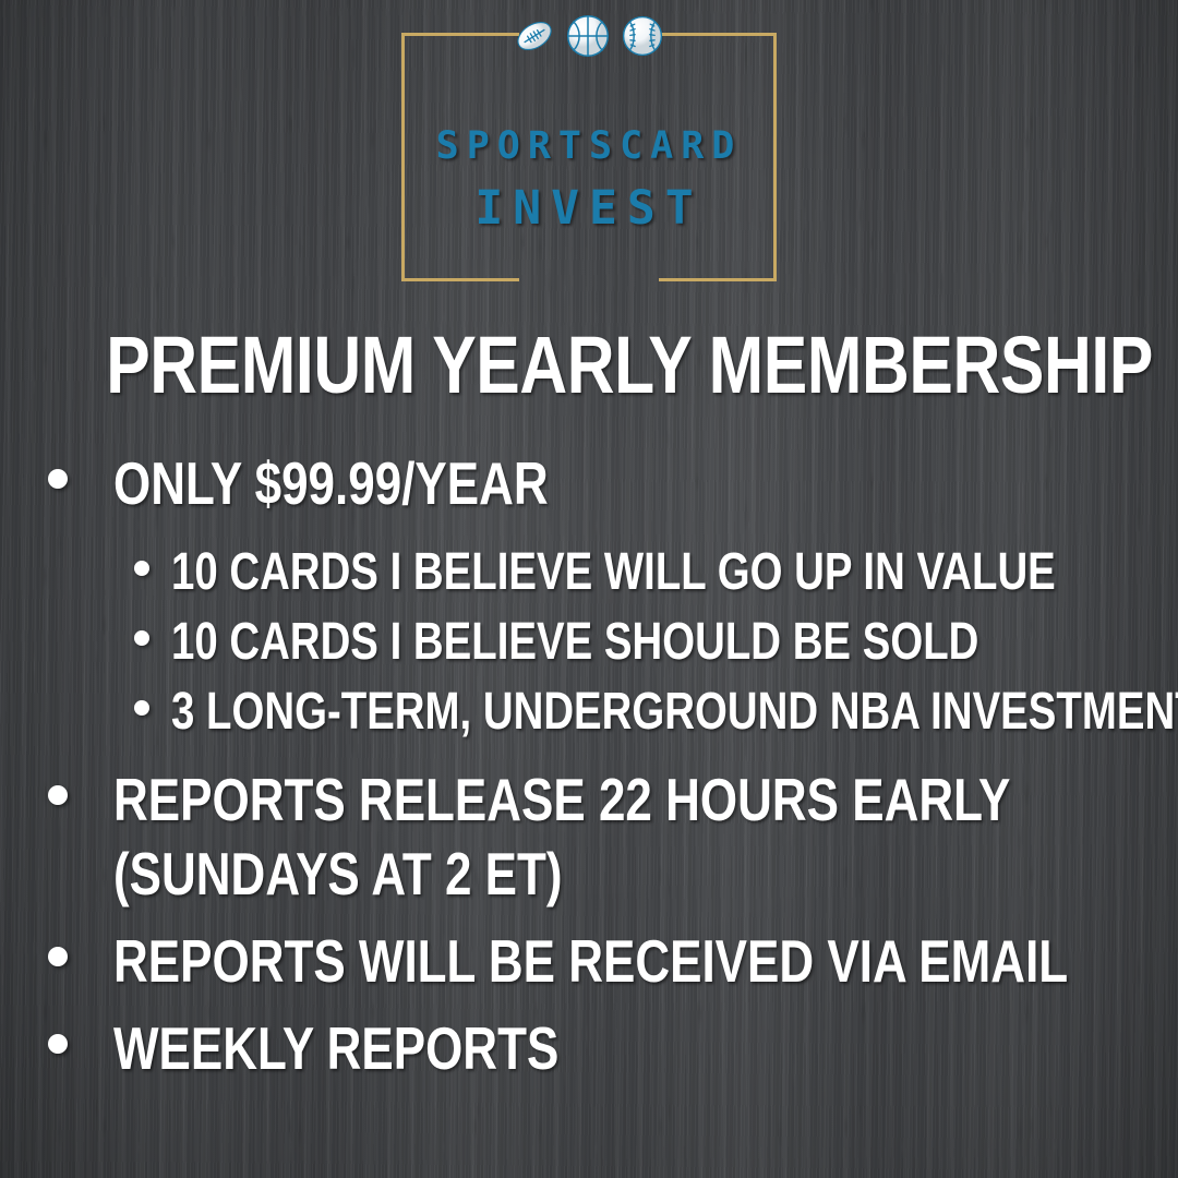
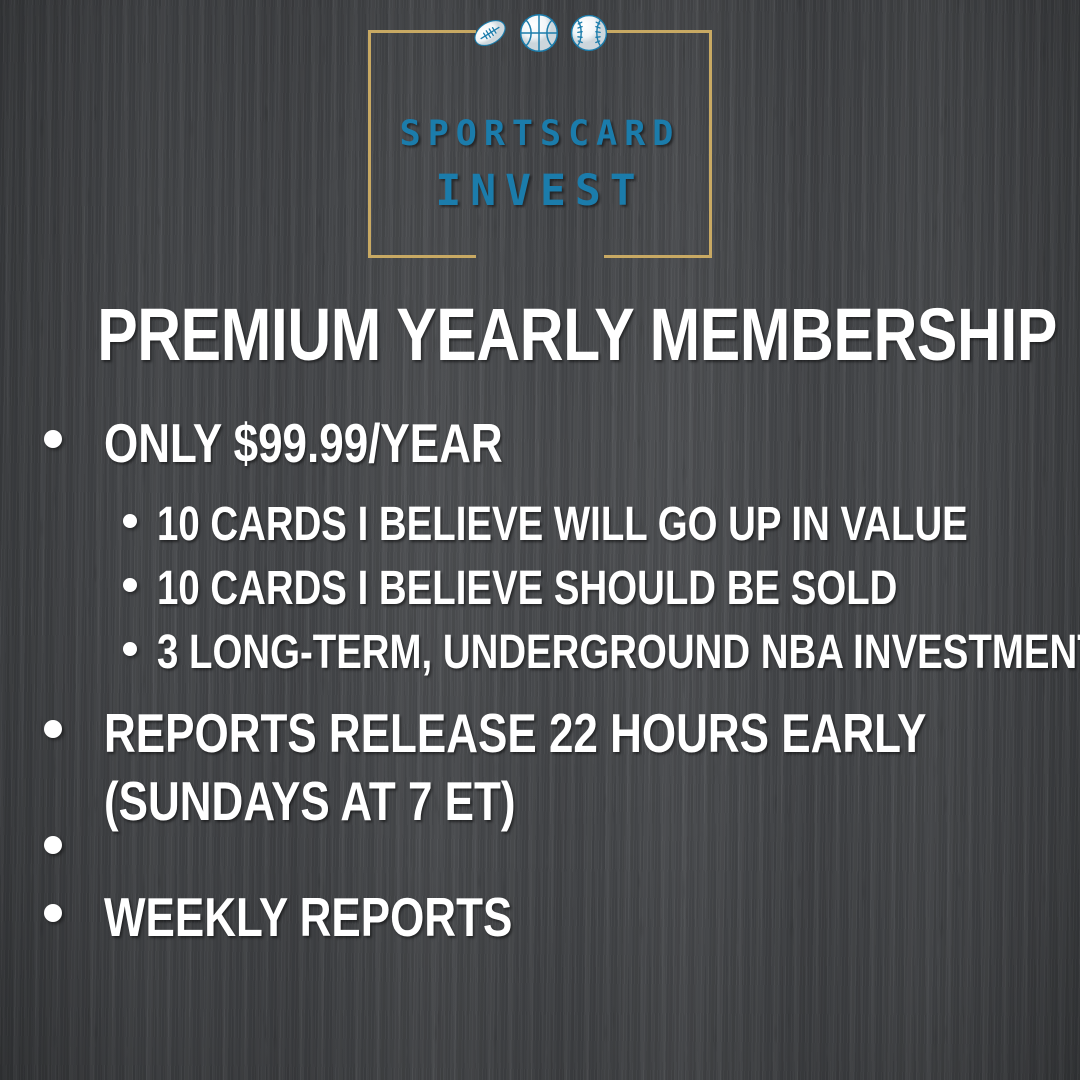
  SPORTSCARD
  INVEST
  PREMIUM YEARLY MEMBERSHIP
  ONLY $99.99/YEAR
  10 CARDS I BELIEVE WILL GO UP IN VALUE
  10 CARDS I BELIEVE SHOULD BE SOLD
  3 LONG-TERM, UNDERGROUND NBA INVESTMEN
  REPORTS RELEASE 22 HOURS EARLY
- (SUNDAYS AT 2 ET)
+ (SUNDAYS AT 7 ET)
- REPORTS WILL BE RECEIVED VIA EMAIL
  WEEKLY REPORTS
